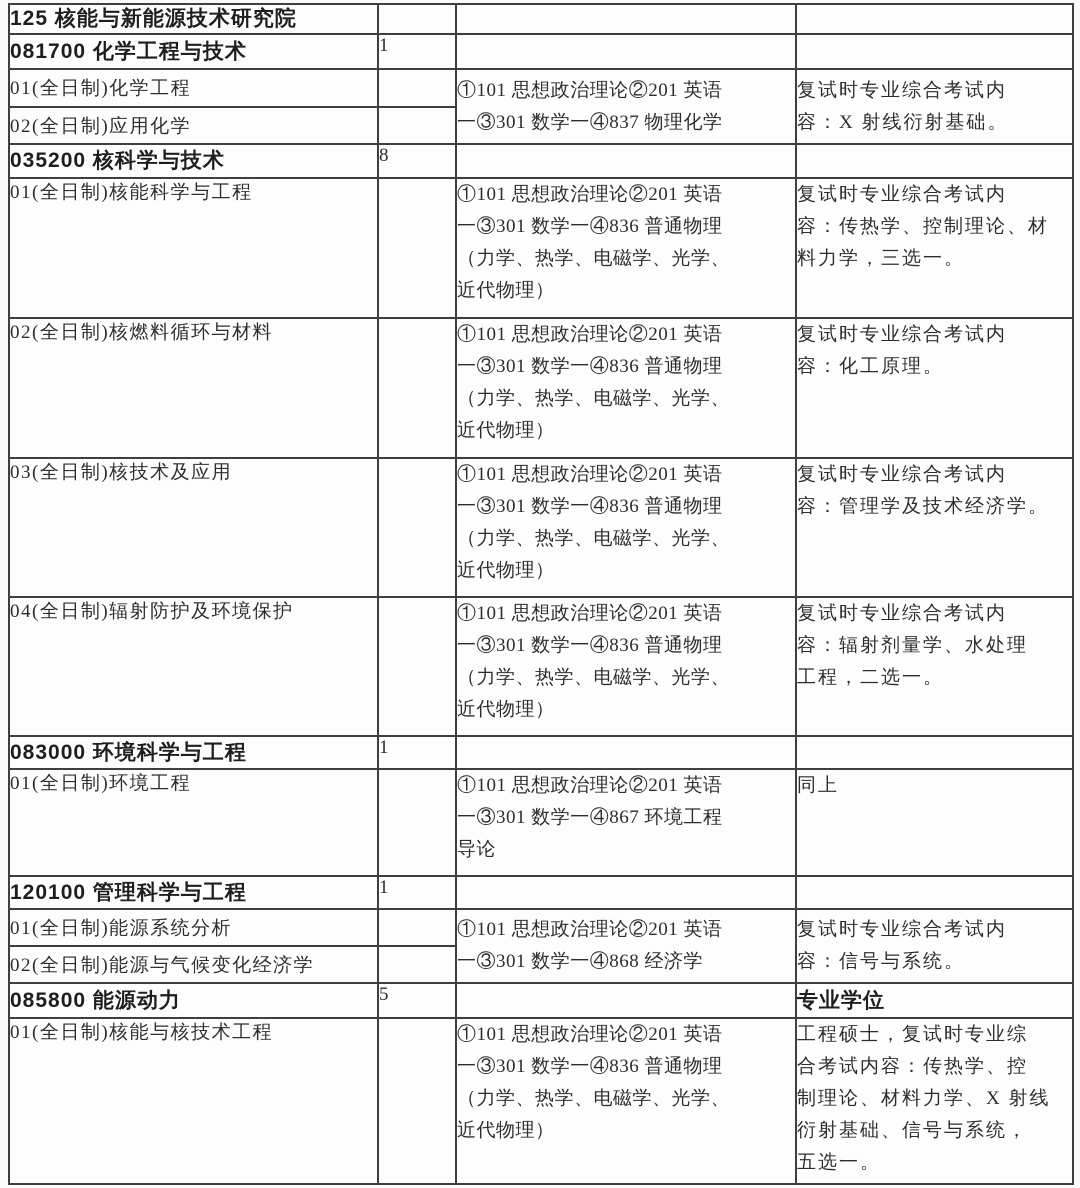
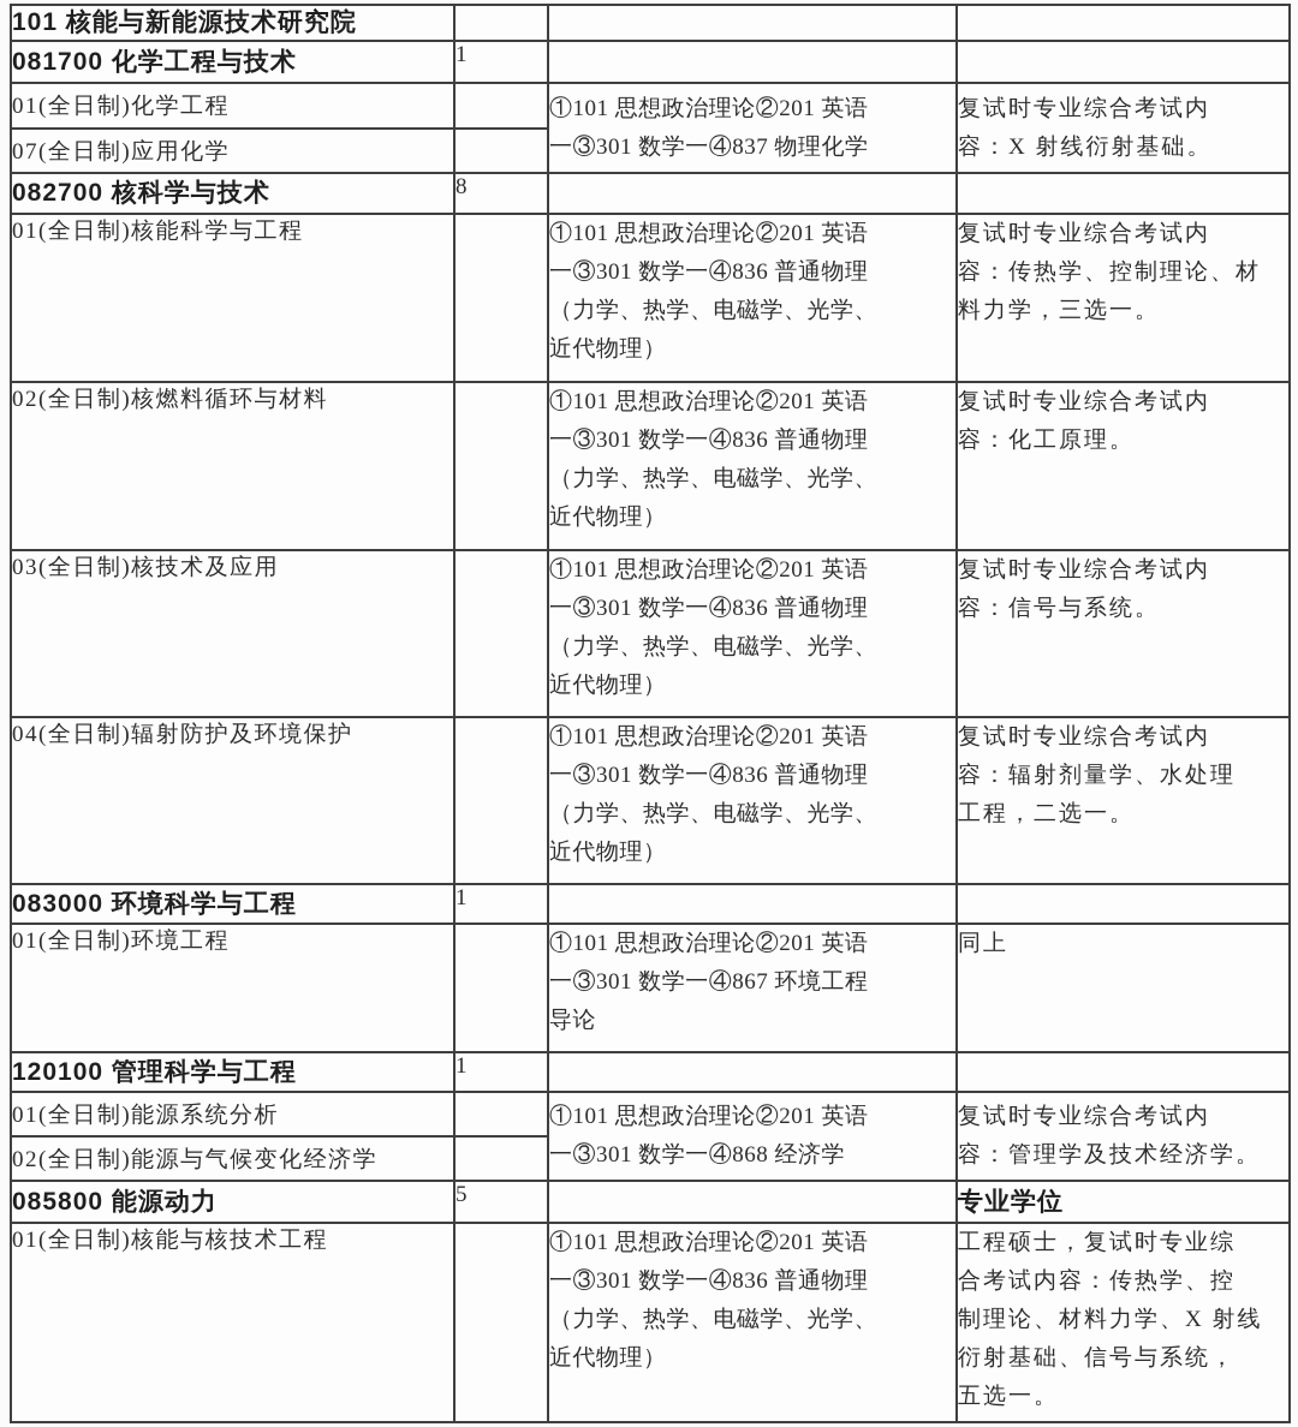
- 125 核能与新能源技术研究院
+ 101 核能与新能源技术研究院
  081700 化学工程与技术	1
  01(全日制)化学工程		①101 思想政治理论②201 英语 一③301 数学一④837 物理化学	复试时专业综合考试内 容：X 射线衍射基础。
- 02(全日制)应用化学
+ 07(全日制)应用化学
- 035200 核科学与技术	8
+ 082700 核科学与技术	8
  01(全日制)核能科学与工程		①101 思想政治理论②201 英语 一③301 数学一④836 普通物理 （力学、热学、电磁学、光学、 近代物理）	复试时专业综合考试内 容：传热学、控制理论、材 料力学，三选一。
  02(全日制)核燃料循环与材料		①101 思想政治理论②201 英语 一③301 数学一④836 普通物理 （力学、热学、电磁学、光学、 近代物理）	复试时专业综合考试内 容：化工原理。
- 03(全日制)核技术及应用		①101 思想政治理论②201 英语 一③301 数学一④836 普通物理 （力学、热学、电磁学、光学、 近代物理）	复试时专业综合考试内 容：管理学及技术经济学。
+ 03(全日制)核技术及应用		①101 思想政治理论②201 英语 一③301 数学一④836 普通物理 （力学、热学、电磁学、光学、 近代物理）	复试时专业综合考试内 容：信号与系统。
  04(全日制)辐射防护及环境保护		①101 思想政治理论②201 英语 一③301 数学一④836 普通物理 （力学、热学、电磁学、光学、 近代物理）	复试时专业综合考试内 容：辐射剂量学、水处理 工程，二选一。
  083000 环境科学与工程	1
  01(全日制)环境工程		①101 思想政治理论②201 英语 一③301 数学一④867 环境工程 导论	同上
  120100 管理科学与工程	1
- 01(全日制)能源系统分析		①101 思想政治理论②201 英语 一③301 数学一④868 经济学	复试时专业综合考试内 容：信号与系统。
+ 01(全日制)能源系统分析		①101 思想政治理论②201 英语 一③301 数学一④868 经济学	复试时专业综合考试内 容：管理学及技术经济学。
  02(全日制)能源与气候变化经济学
  085800 能源动力	5		专业学位
  01(全日制)核能与核技术工程		①101 思想政治理论②201 英语 一③301 数学一④836 普通物理 （力学、热学、电磁学、光学、 近代物理）	工程硕士，复试时专业综 合考试内容：传热学、控 制理论、材料力学、X 射线 衍射基础、信号与系统， 五选一。
